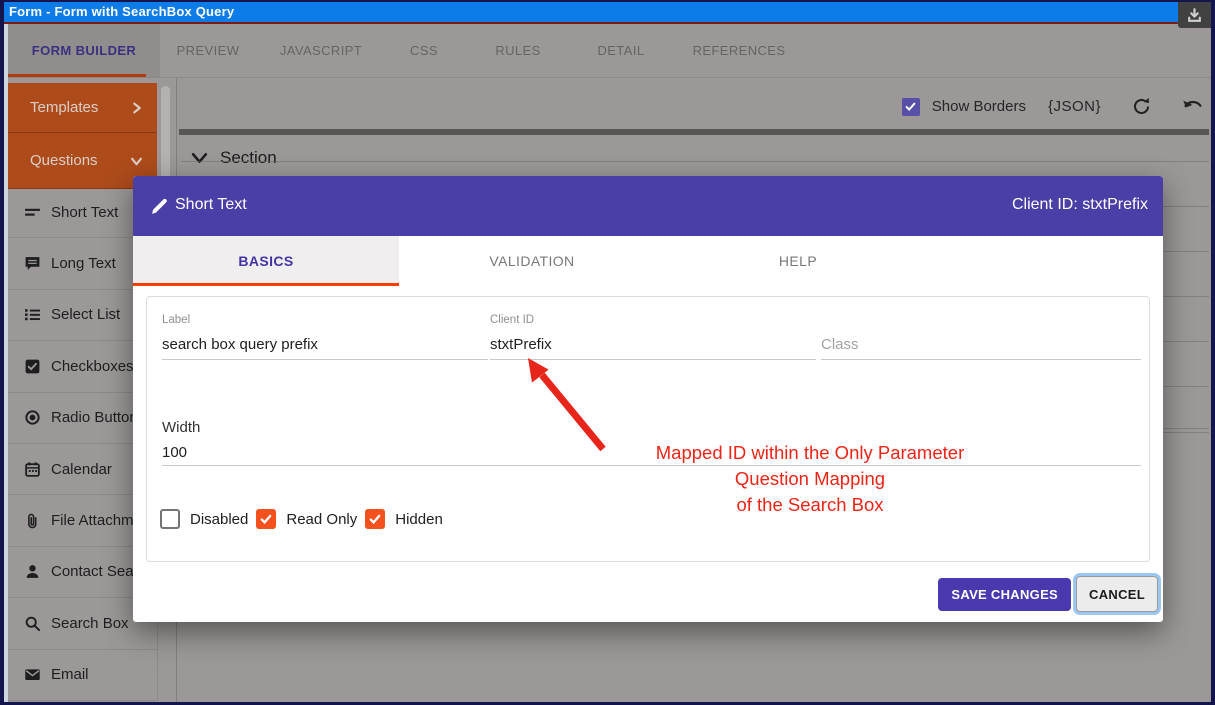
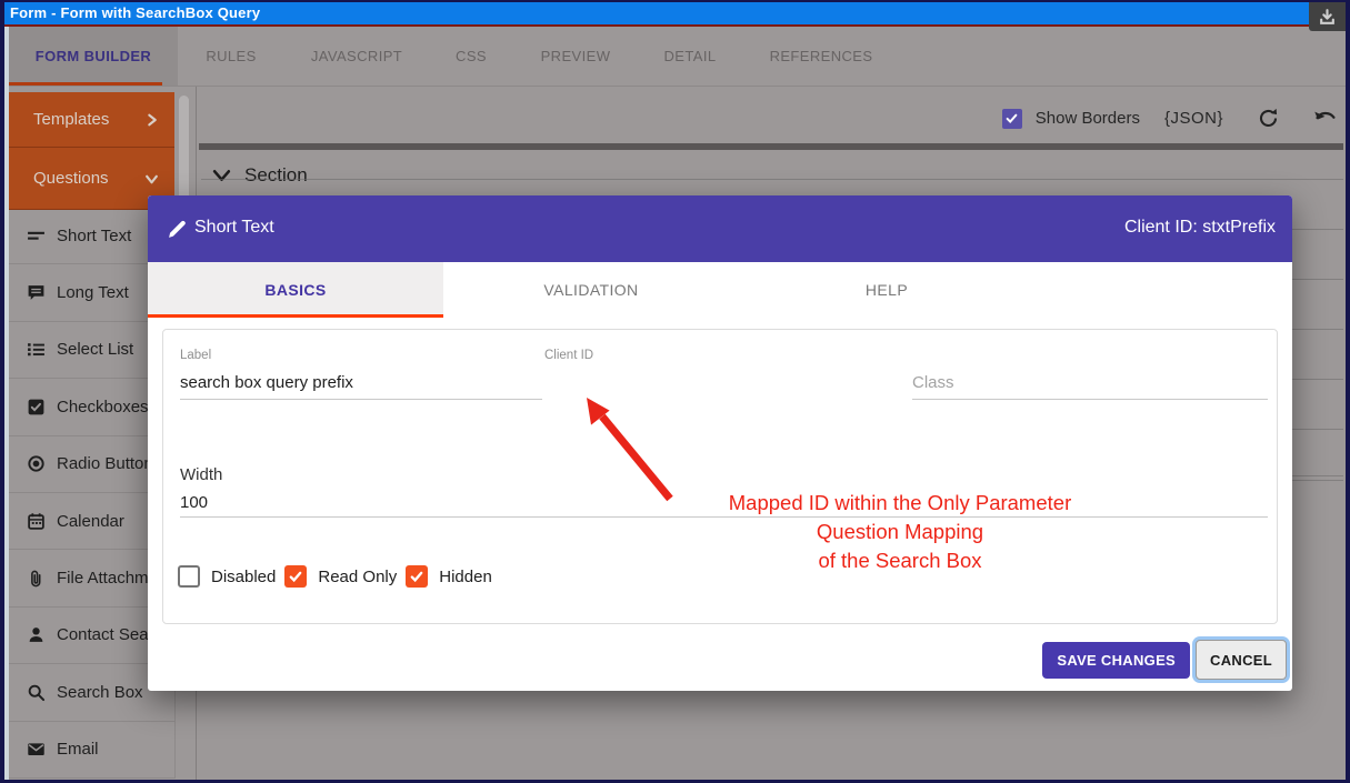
  Form - Form with SearchBox Query
  FORM BUILDER
- PREVIEW
+ RULES
  JAVASCRIPT
  CSS
- RULES
+ PREVIEW
  DETAIL
  REFERENCES
  Templates
  Questions
  Short Text
  Long Text
  Select List
  Checkboxes
  Radio Butto
  Calendar
  File Attachm
  Contact Sea
  Search Box
  Email
  Show Borders
  {JSON}
  Section
  Short Text
  Client ID: stxtPrefix
  BASICS
  VALIDATION
  HELP
  Label
  search box query prefix
  Client ID
- stxtPrefix
  Class
  Width
  100
  Disabled
  Read Only
  Hidden
  Mapped ID within the Only Parameter
  Question Mapping
  of the Search Box
  SAVE CHANGES
  CANCEL
